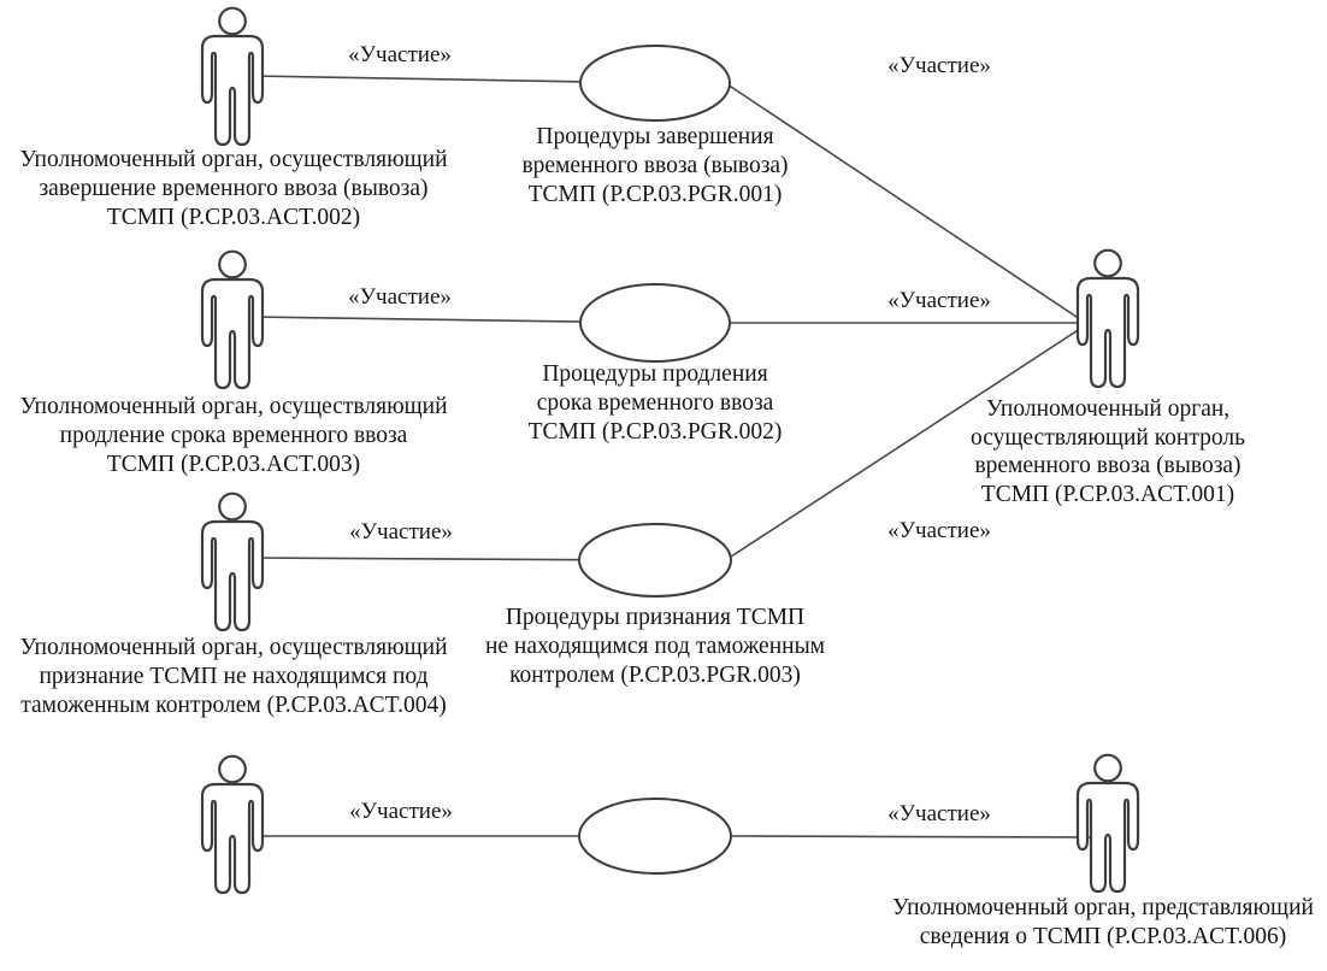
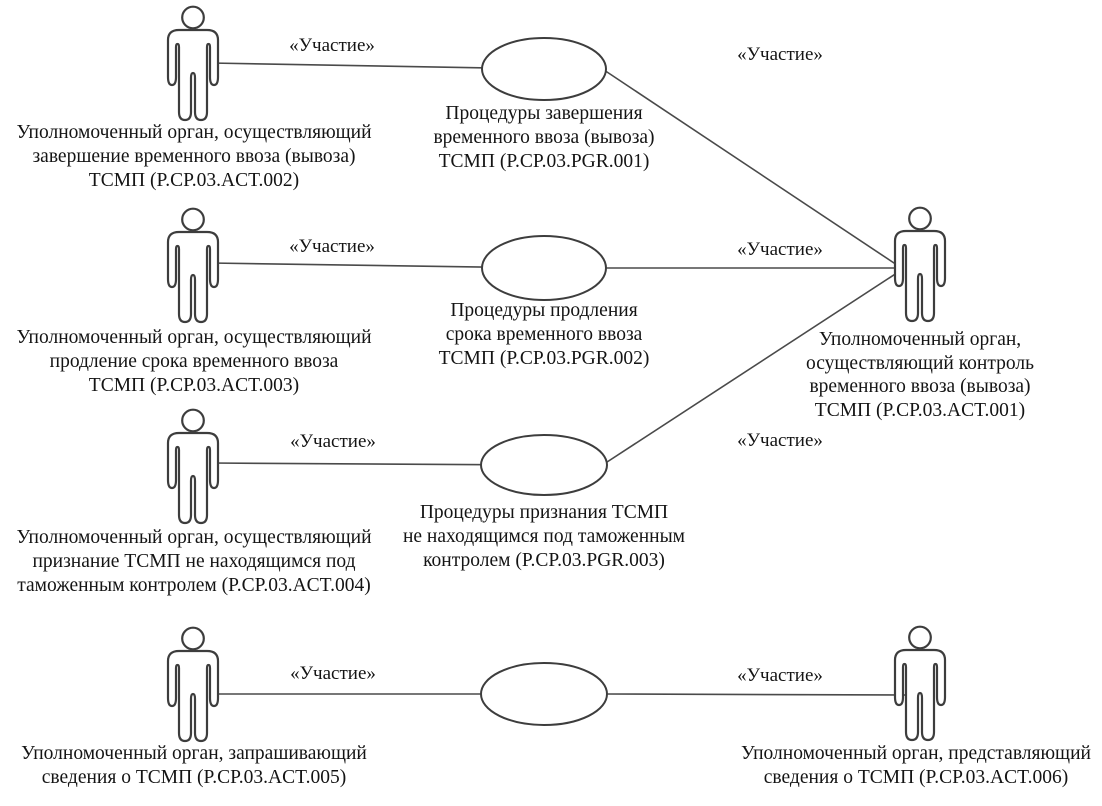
  «Участие»
  «Участие»
  «Участие»
  «Участие»
  «Участие»
  «Участие»
  «Участие»
  «Участие»
  Уполномоченный орган, осуществляющий
  завершение временного ввоза (вывоза)
  ТСМП (P.CP.03.ACT.002)
  Уполномоченный орган, осуществляющий
  продление срока временного ввоза
  ТСМП (P.CP.03.ACT.003)
  Уполномоченный орган, осуществляющий
  признание ТСМП не находящимся под
  таможенным контролем (P.CP.03.ACT.004)
+ Уполномоченный орган, запрашивающий
+ сведения о ТСМП (P.CP.03.ACT.005)
  Уполномоченный орган,
  осуществляющий контроль
  временного ввоза (вывоза)
  ТСМП (P.CP.03.ACT.001)
  Уполномоченный орган, представляющий
  сведения о ТСМП (P.CP.03.ACT.006)
  Процедуры завершения
  временного ввоза (вывоза)
  ТСМП (P.CP.03.PGR.001)
  Процедуры продления
  срока временного ввоза
  ТСМП (P.CP.03.PGR.002)
  Процедуры признания ТСМП
  не находящимся под таможенным
  контролем (P.CP.03.PGR.003)
